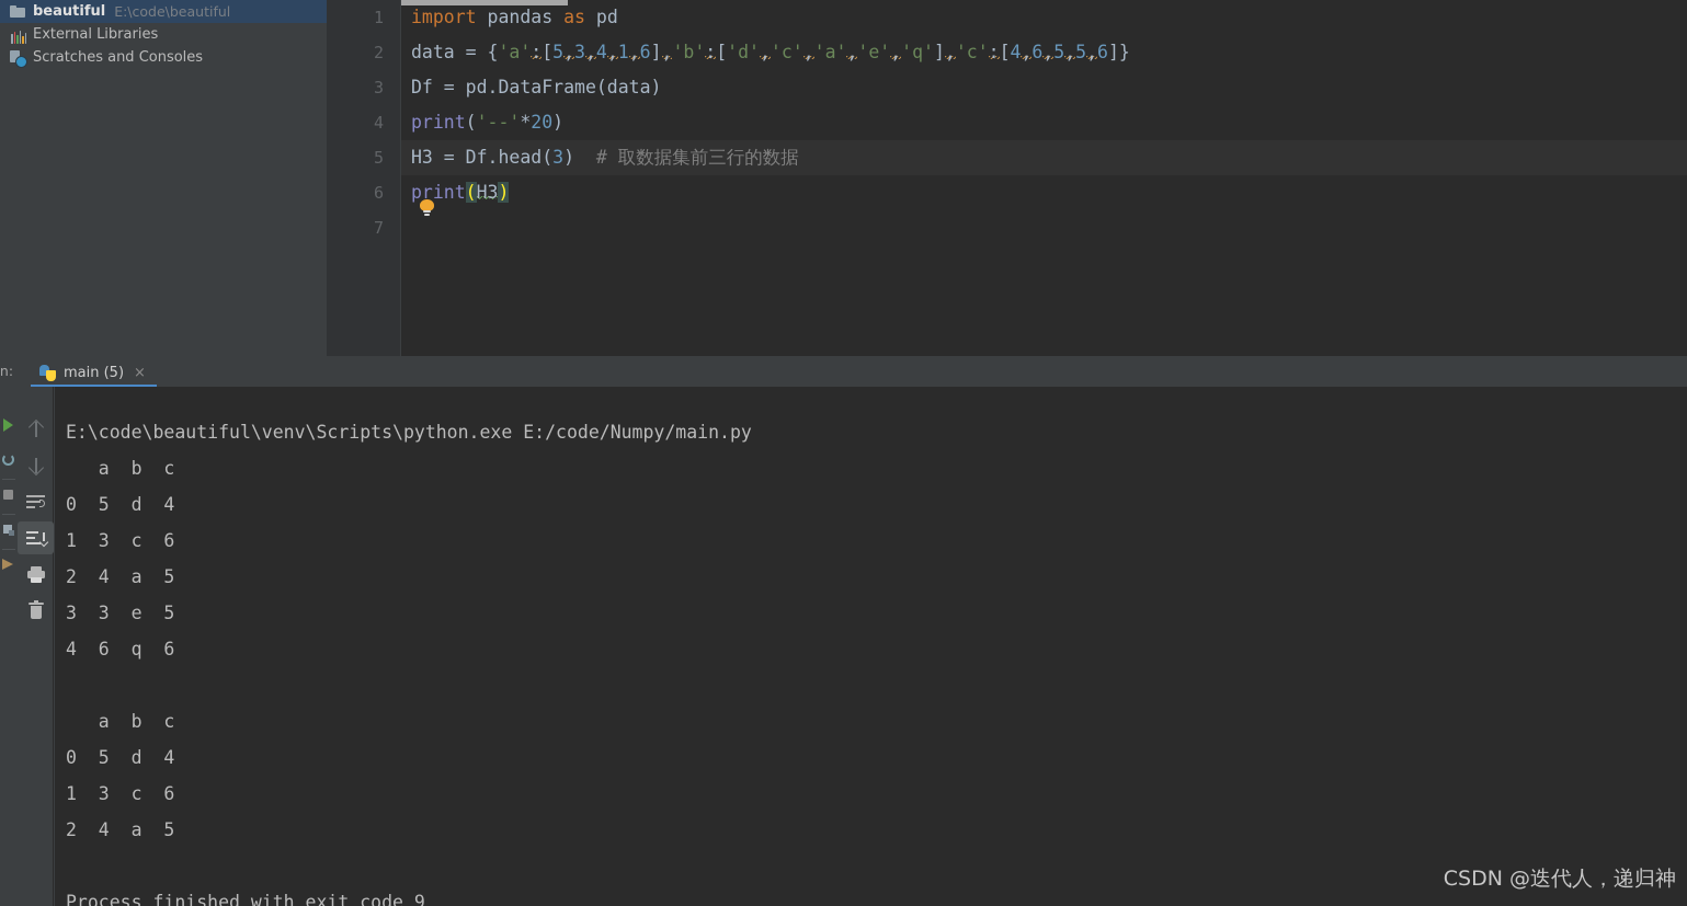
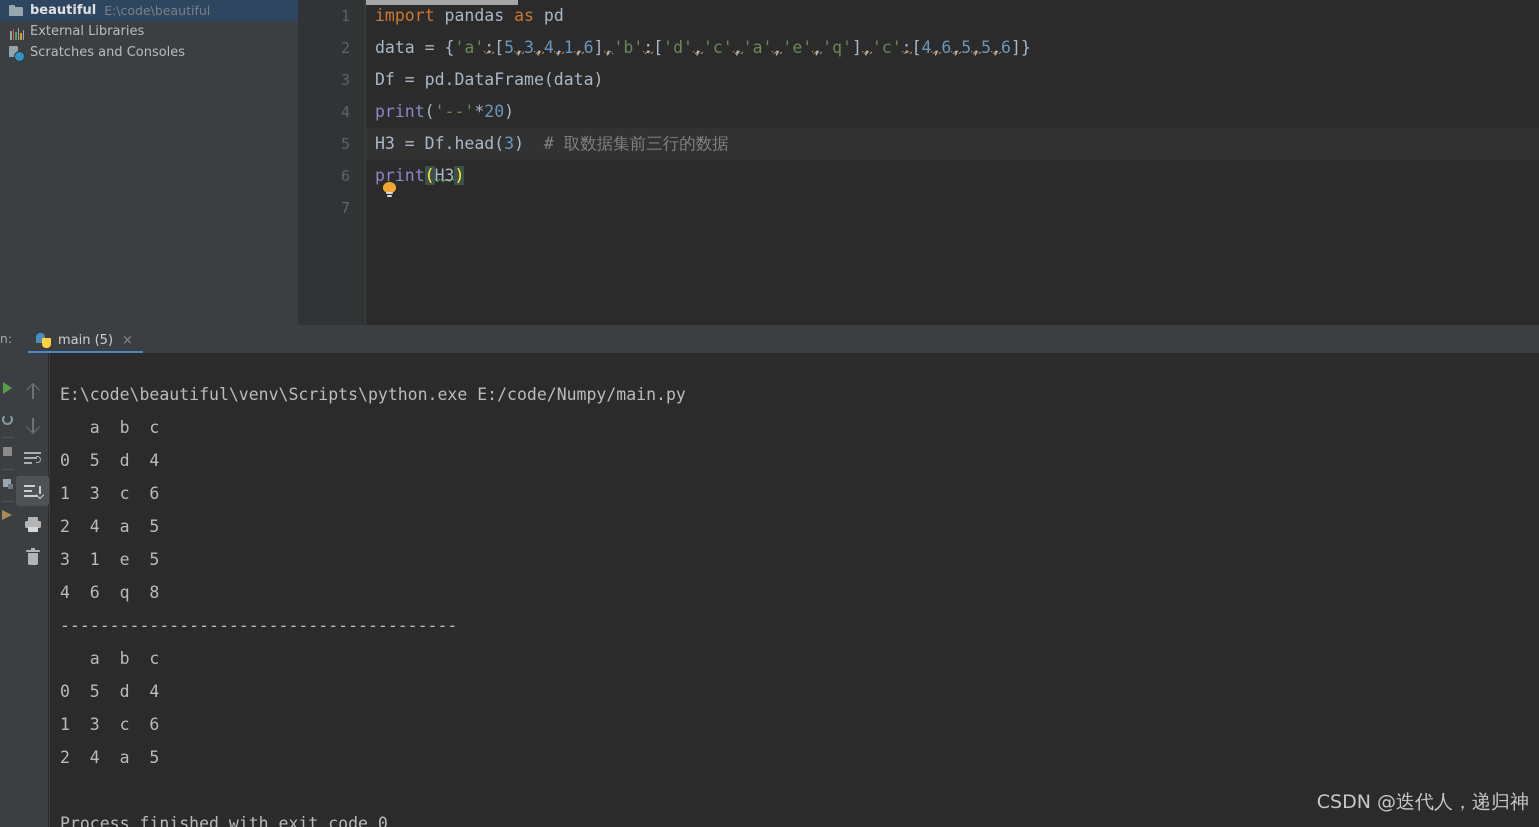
  beautiful
  E:\code\beautiful
  External Libraries
  Scratches and Consoles
  1
  2
  3
  4
  5
  6
  7
  import pandas as pd
  data = {'a':[5,3,4,1,6],'b':['d','c','a','e','q'],'c':[4,6,5,5,6]}
  Df = pd.DataFrame(data)
  print('--'*20)
  H3 = Df.head(3) # 取数据集前三行的数据
  print(H3)
  main (5)
  ×
  E:\code\beautiful\venv\Scripts\python.exe E:/code/Numpy/main.py
  a b c
  0 5 d 4
  1 3 c 6
  2 4 a 5
- 3 3 e 5
+ 3 1 e 5
- 4 6 q 6
+ 4 6 q 8
+ ----------------------------------------
  a b c
  0 5 d 4
  1 3 c 6
  2 4 a 5
- Process finished with exit code 9
+ Process finished with exit code 0
  CSDN @迭代人，递归神
